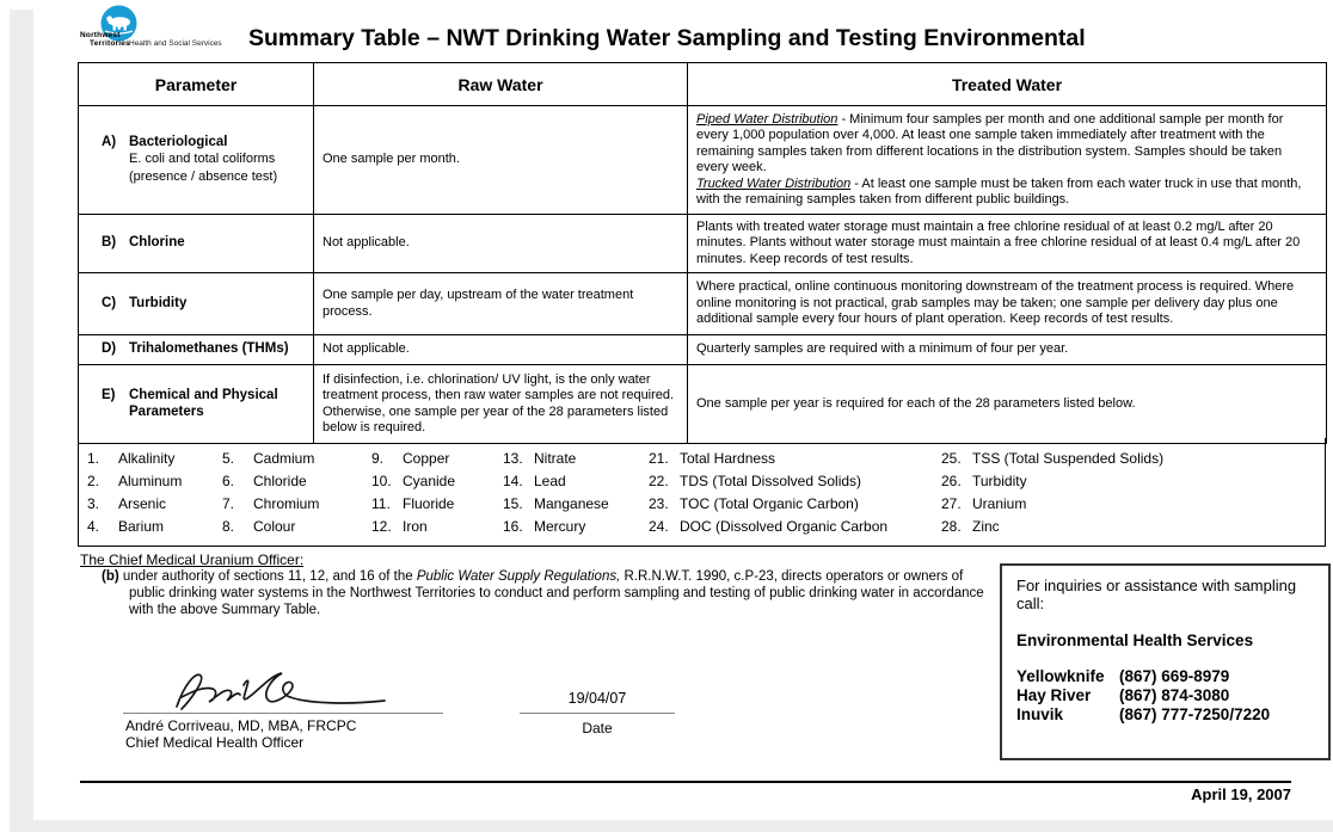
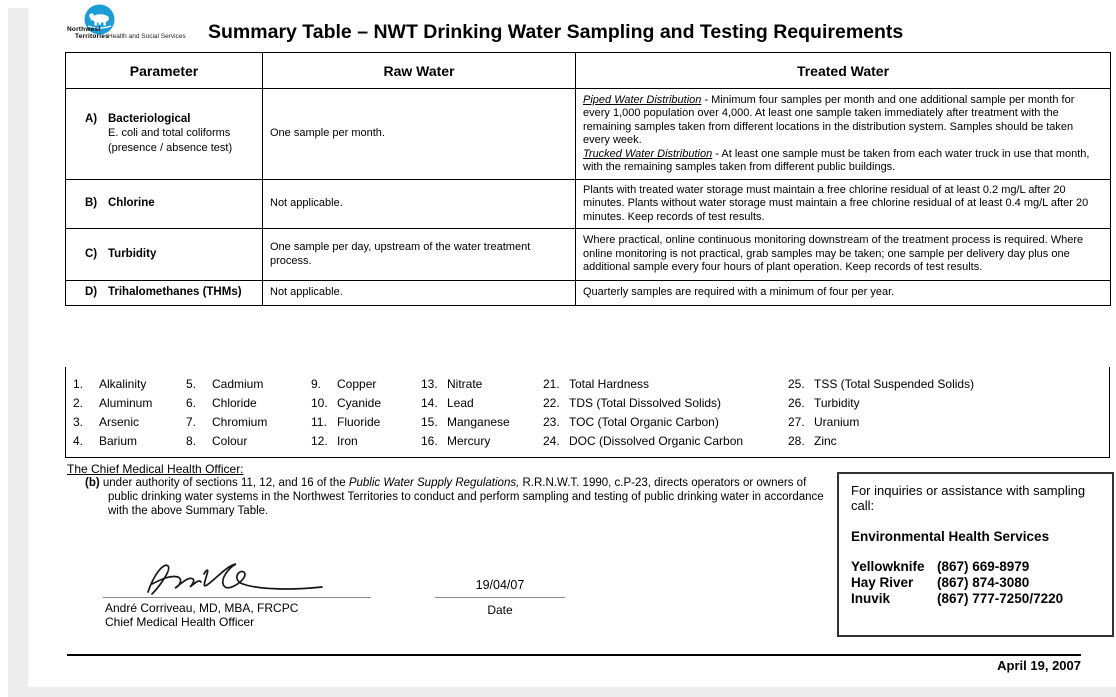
- Summary Table – NWT Drinking Water Sampling and Testing Environmental
+ Summary Table – NWT Drinking Water Sampling and Testing Requirements
  Parameter	Raw Water	Treated Water
  A) Bacteriological E. coli and total coliforms (presence / absence test)	One sample per month.	Piped Water Distribution - Minimum four samples per month and one additional sample per month for every 1,000 population over 4,000. At least one sample taken immediately after treatment with the remaining samples taken from different locations in the distribution system. Samples should be taken every week. Trucked Water Distribution - At least one sample must be taken from each water truck in use that month, with the remaining samples taken from different public buildings.
  B) Chlorine	Not applicable.	Plants with treated water storage must maintain a free chlorine residual of at least 0.2 mg/L after 20 minutes. Plants without water storage must maintain a free chlorine residual of at least 0.4 mg/L after 20 minutes. Keep records of test results.
  C) Turbidity	One sample per day, upstream of the water treatment process.	Where practical, online continuous monitoring downstream of the treatment process is required. Where online monitoring is not practical, grab samples may be taken; one sample per delivery day plus one additional sample every four hours of plant operation. Keep records of test results.
  D) Trihalomethanes (THMs)	Not applicable.	Quarterly samples are required with a minimum of four per year.
- E) Chemical and Physical Parameters	If disinfection, i.e. chlorination/ UV light, is the only water treatment process, then raw water samples are not required. Otherwise, one sample per year of the 28 parameters listed below is required.	One sample per year is required for each of the 28 parameters listed below.
  1.
  Alkalinity
  2.
  Aluminum
  3.
  Arsenic
  4.
  Barium
  5.
  Cadmium
  6.
  Chloride
  7.
  Chromium
  8.
  Colour
  9.
  Copper
  10.
  Cyanide
  11.
  Fluoride
  12.
  Iron
  13.
  Nitrate
  14.
  Lead
  15.
  Manganese
  16.
  Mercury
  21.
  Total Hardness
  22.
  TDS (Total Dissolved Solids)
  23.
  TOC (Total Organic Carbon)
  24.
  DOC (Dissolved Organic Carbon
  25.
  TSS (Total Suspended Solids)
  26.
  Turbidity
  27.
  Uranium
  28.
  Zinc
- The Chief Medical Uranium Officer:
+ The Chief Medical Health Officer:
  (b) under authority of sections 11, 12, and 16 of the Public Water Supply Regulations, R.R.N.W.T. 1990, c.P-23, directs operators or owners of public drinking water systems in the Northwest Territories to conduct and perform sampling and testing of public drinking water in accordance with the above Summary Table.
  For inquiries or assistance with sampling call:
  Environmental Health Services
  Yellowknife
  (867) 669-8979
  Hay River
  (867) 874-3080
  Inuvik
  (867) 777-7250/7220
  André Corriveau, MD, MBA, FRCPC
  Chief Medical Health Officer
  19/04/07
  Date
  April 19, 2007
